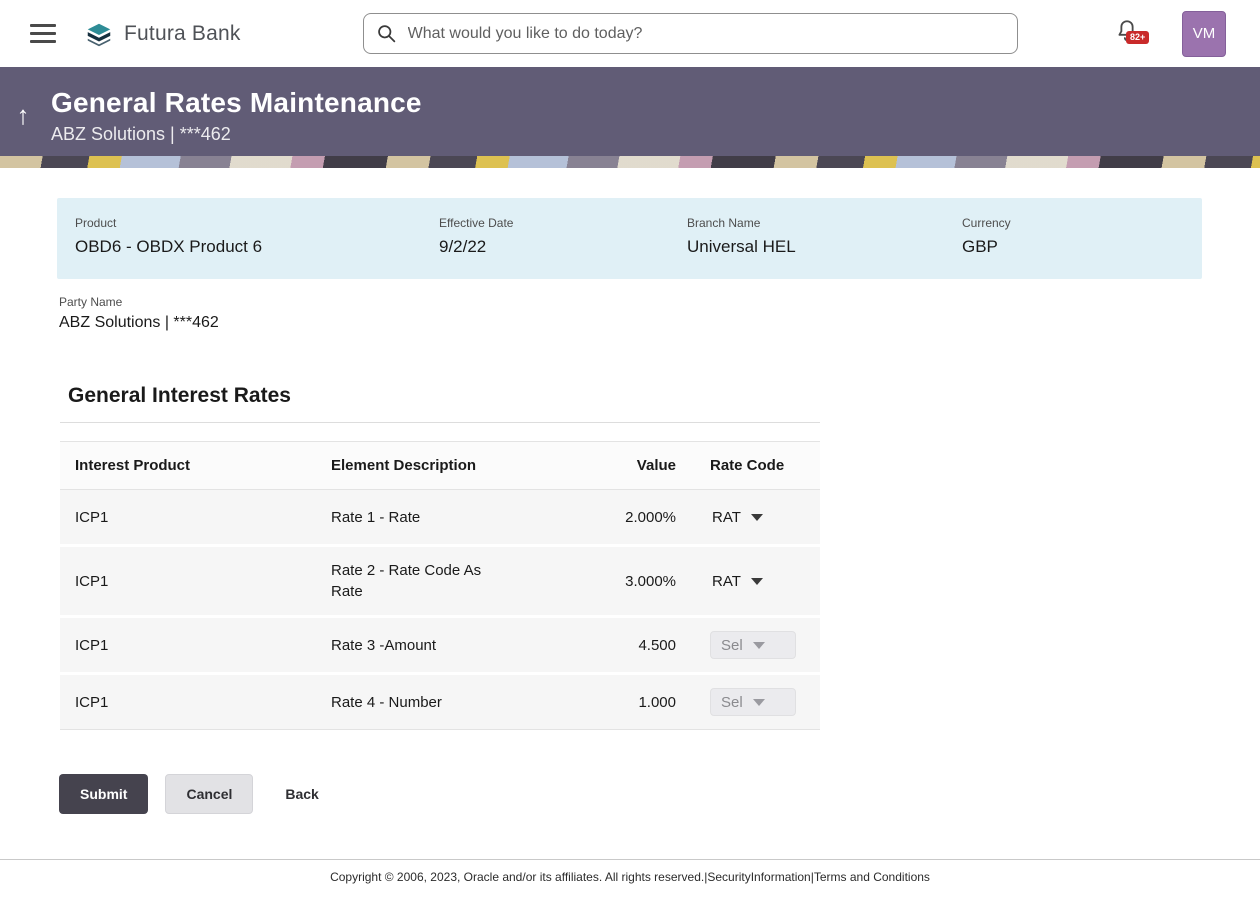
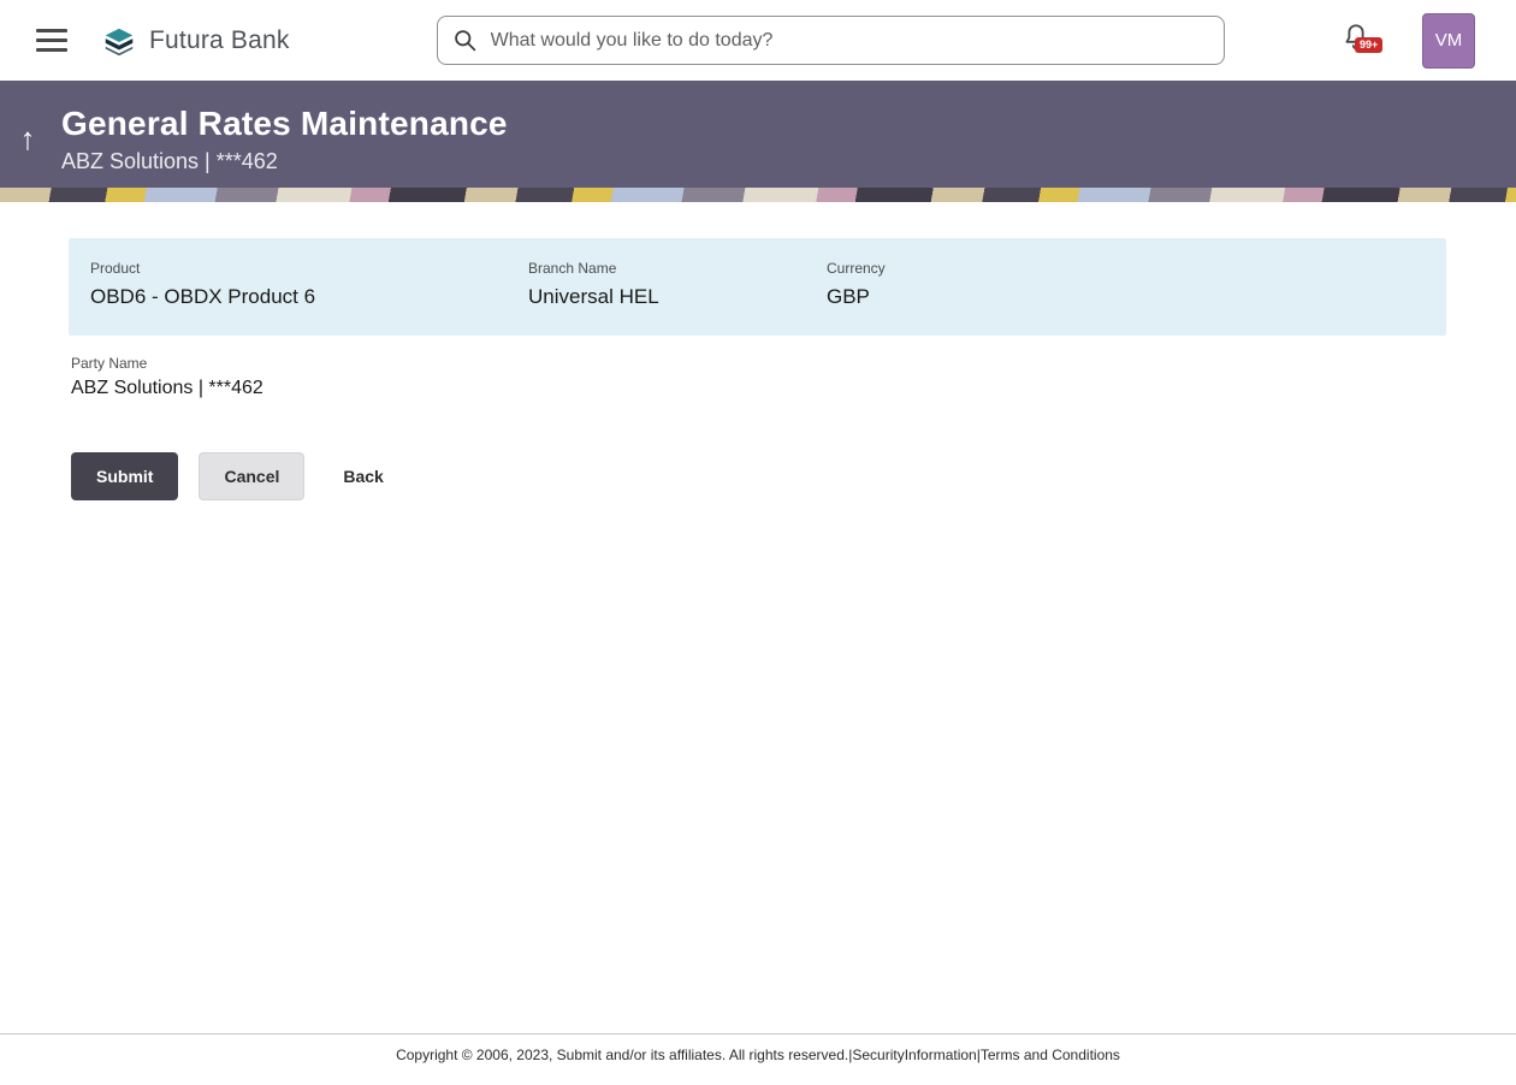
  Futura Bank
  What would you like to do today?
- 82+
+ 99+
  VM
  ↑
  General Rates Maintenance
  ABZ Solutions | ***462
  Product
  OBD6 - OBDX Product 6
- Effective Date
- 9/2/22
  Branch Name
  Universal HEL
  Currency
  GBP
  Party Name
  ABZ Solutions | ***462
- General Interest Rates
- Interest Product	Element Description	Value	Rate Code
- ICP1	Rate 1 - Rate	2.000%	RAT
- ICP1	Rate 2 - Rate Code As Rate	3.000%	RAT
- ICP1	Rate 3 -Amount	4.500	Sel
- ICP1	Rate 4 - Number	1.000	Sel
  Submit
  Cancel
  Back
- Copyright © 2006, 2023, Oracle and/or its affiliates. All rights reserved.|SecurityInformation|Terms and Conditions
+ Copyright © 2006, 2023, Submit and/or its affiliates. All rights reserved.|SecurityInformation|Terms and Conditions
